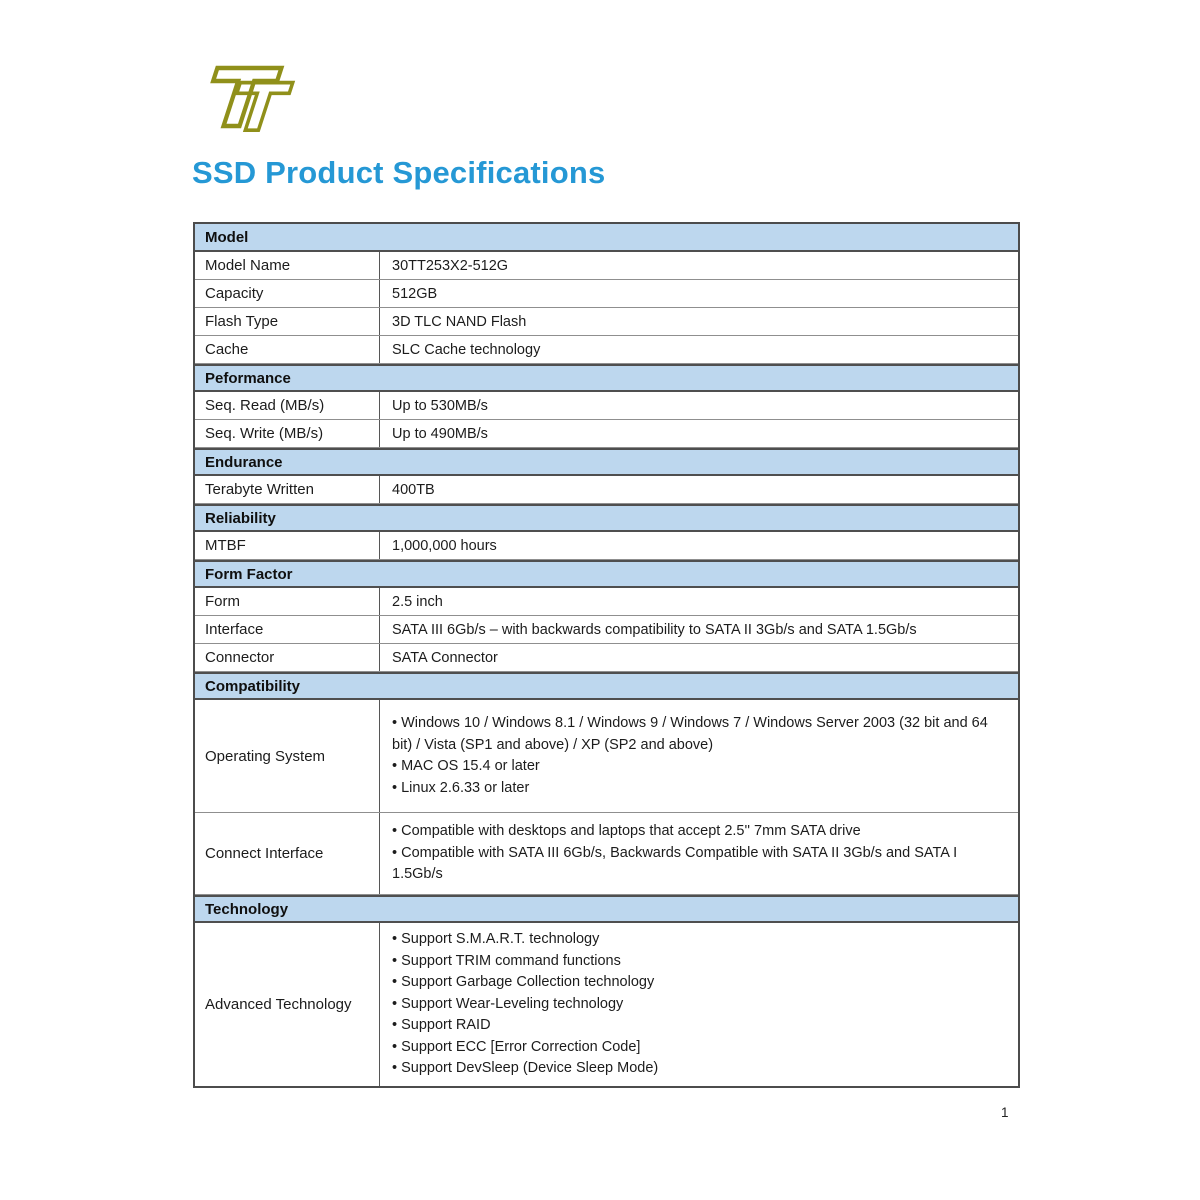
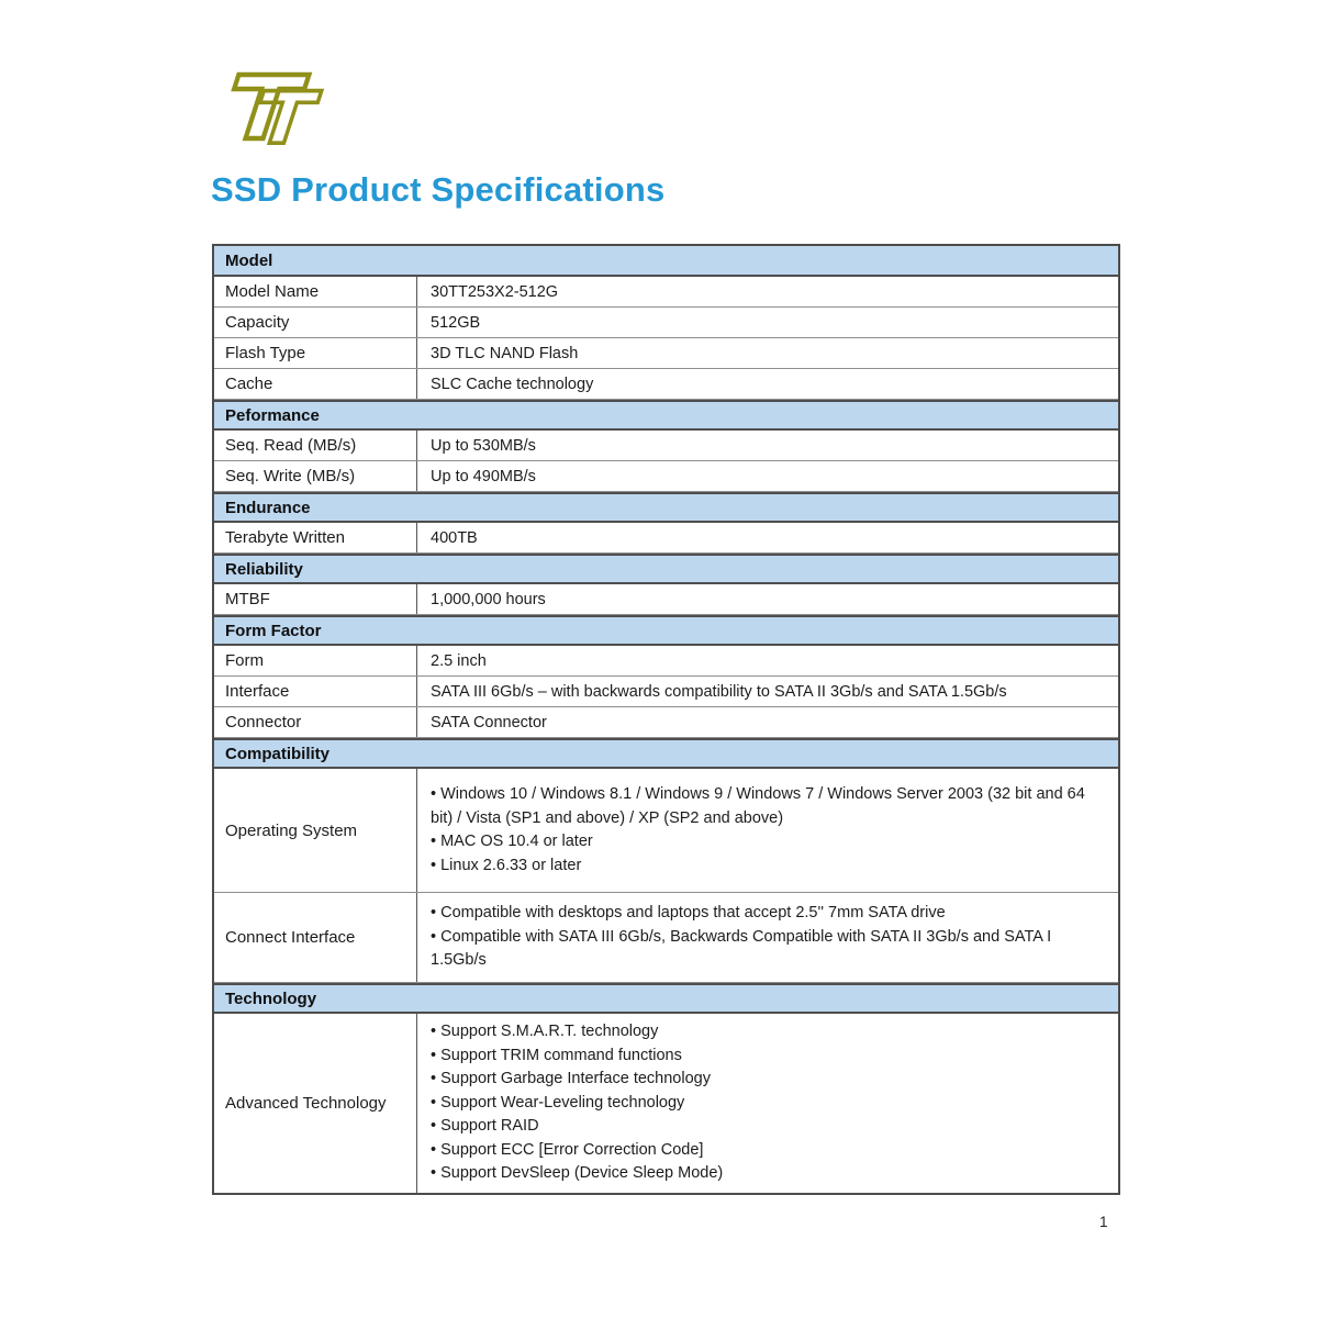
  SSD Product Specifications
  Model
  Model Name
  30TT253X2-512G
  Capacity
  512GB
  Flash Type
  3D TLC NAND Flash
  Cache
  SLC Cache technology
  Peformance
  Seq. Read (MB/s)
  Up to 530MB/s
  Seq. Write (MB/s)
  Up to 490MB/s
  Endurance
  Terabyte Written
  400TB
  Reliability
  MTBF
  1,000,000 hours
  Form Factor
  Form
  2.5 inch
  Interface
  SATA III 6Gb/s – with backwards compatibility to SATA II 3Gb/s and SATA 1.5Gb/s
  Connector
  SATA Connector
  Compatibility
  Operating System
  • Windows 10 / Windows 8.1 / Windows 9 / Windows 7 / Windows Server 2003 (32 bit and 64 bit) / Vista (SP1 and above) / XP (SP2 and above)
- • MAC OS 15.4 or later
+ • MAC OS 10.4 or later
  • Linux 2.6.33 or later
  Connect Interface
  • Compatible with desktops and laptops that accept 2.5'' 7mm SATA drive
  • Compatible with SATA III 6Gb/s, Backwards Compatible with SATA II 3Gb/s and SATA I 1.5Gb/s
  Technology
  Advanced Technology
  • Support S.M.A.R.T. technology
  • Support TRIM command functions
- • Support Garbage Collection technology
+ • Support Garbage Interface technology
  • Support Wear-Leveling technology
  • Support RAID
  • Support ECC [Error Correction Code]
  • Support DevSleep (Device Sleep Mode)
  1
